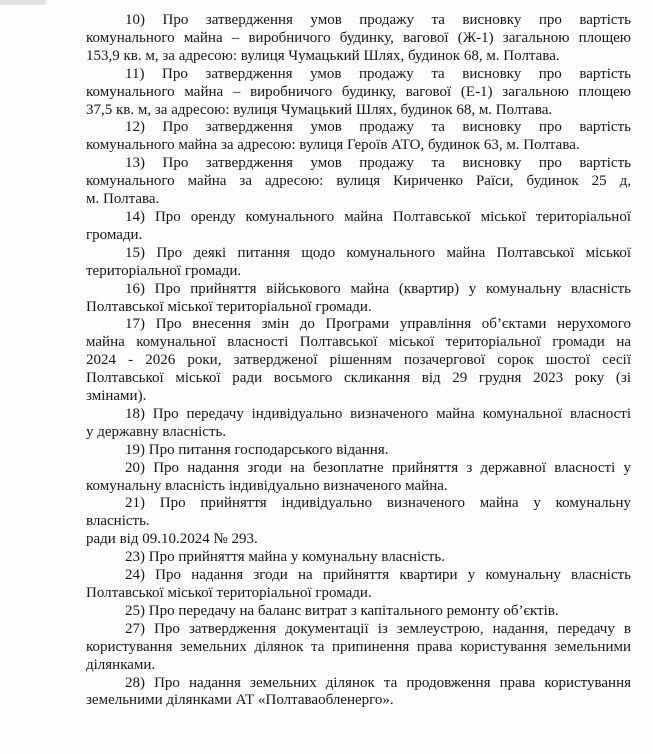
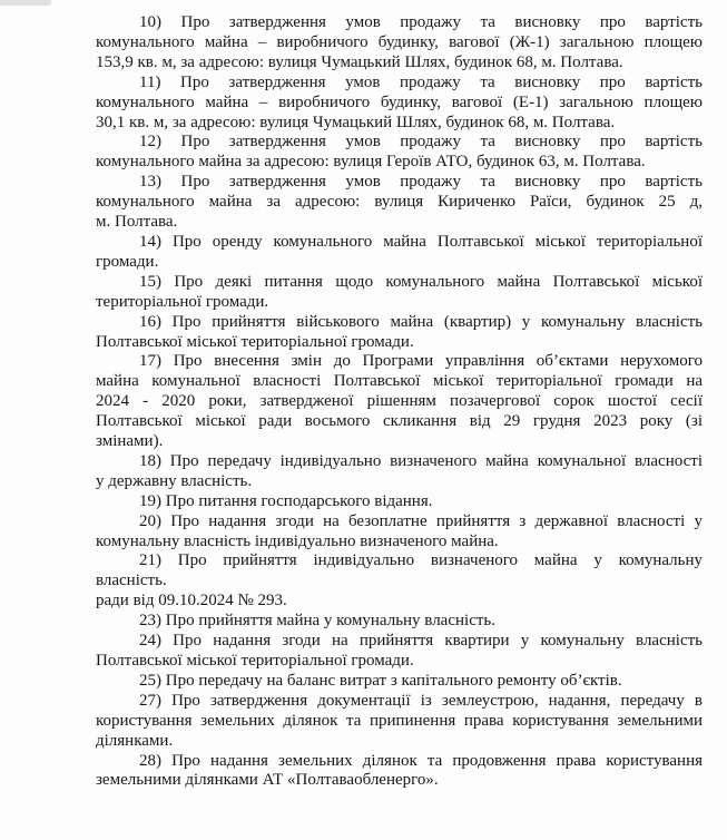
  10) Про затвердження умов продажу та висновку про вартість
  комунального майна – виробничого будинку, вагової (Ж-1) загальною площею
  153,9 кв. м, за адресою: вулиця Чумацький Шлях, будинок 68, м. Полтава.
  11) Про затвердження умов продажу та висновку про вартість
  комунального майна – виробничого будинку, вагової (Е-1) загальною площею
- 37,5 кв. м, за адресою: вулиця Чумацький Шлях, будинок 68, м. Полтава.
+ 30,1 кв. м, за адресою: вулиця Чумацький Шлях, будинок 68, м. Полтава.
  12) Про затвердження умов продажу та висновку про вартість
  комунального майна за адресою: вулиця Героїв АТО, будинок 63, м. Полтава.
  13) Про затвердження умов продажу та висновку про вартість
  комунального майна за адресою: вулиця Кириченко Раїси, будинок 25 д,
  м. Полтава.
  14) Про оренду комунального майна Полтавської міської територіальної
  громади.
  15) Про деякі питання щодо комунального майна Полтавської міської
  територіальної громади.
  16) Про прийняття військового майна (квартир) у комунальну власність
  Полтавської міської територіальної громади.
  17) Про внесення змін до Програми управління об’єктами нерухомого
  майна комунальної власності Полтавської міської територіальної громади на
- 2024 - 2026 роки, затвердженої рішенням позачергової сорок шостої сесії
+ 2024 - 2020 роки, затвердженої рішенням позачергової сорок шостої сесії
  Полтавської міської ради восьмого скликання від 29 грудня 2023 року (зі
  змінами).
  18) Про передачу індивідуально визначеного майна комунальної власності
  у державну власність.
  19) Про питання господарського відання.
  20) Про надання згоди на безоплатне прийняття з державної власності у
  комунальну власність індивідуально визначеного майна.
  21) Про прийняття індивідуально визначеного майна у комунальну
  власність.
  ради від 09.10.2024 № 293.
  23) Про прийняття майна у комунальну власність.
  24) Про надання згоди на прийняття квартири у комунальну власність
  Полтавської міської територіальної громади.
  25) Про передачу на баланс витрат з капітального ремонту об’єктів.
  27) Про затвердження документації із землеустрою, надання, передачу в
  користування земельних ділянок та припинення права користування земельними
  ділянками.
  28) Про надання земельних ділянок та продовження права користування
  земельними ділянками АТ «Полтаваобленерго».
